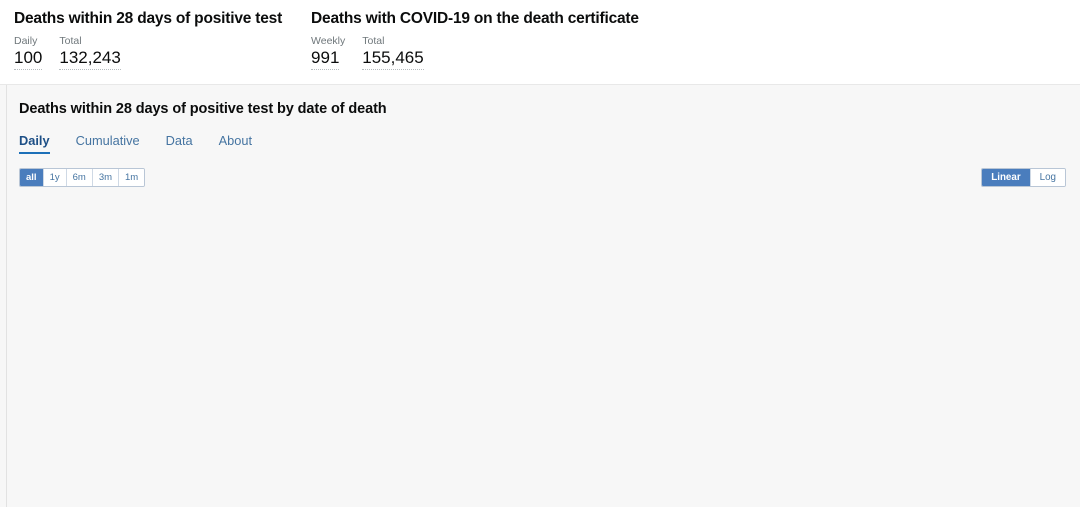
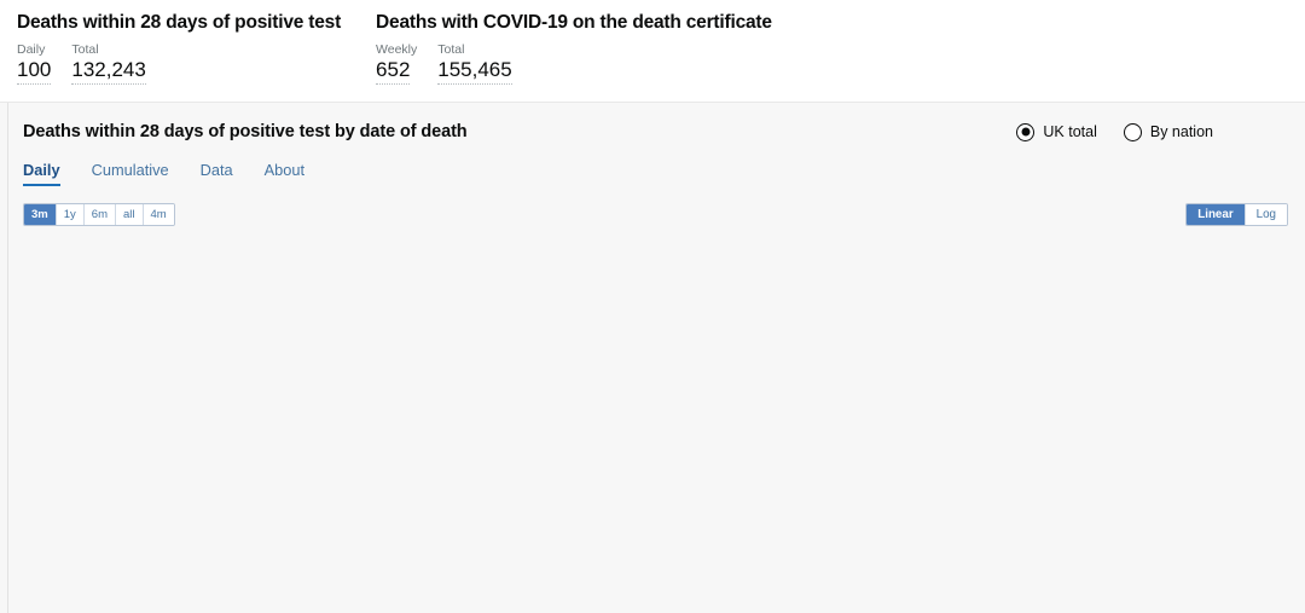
  Deaths within 28 days of positive test
  Daily
  100
  Total
  132,243
  Deaths with COVID-19 on the death certificate
  Weekly
- 991
+ 652
  Total
  155,465
  Deaths within 28 days of positive test by date of death
+ UK total
+ By nation
  Daily
  Cumulative
  Data
  About
- all
+ 3m
  1y
  6m
- 3m
+ all
- 1m
+ 4m
  Linear
  Log
